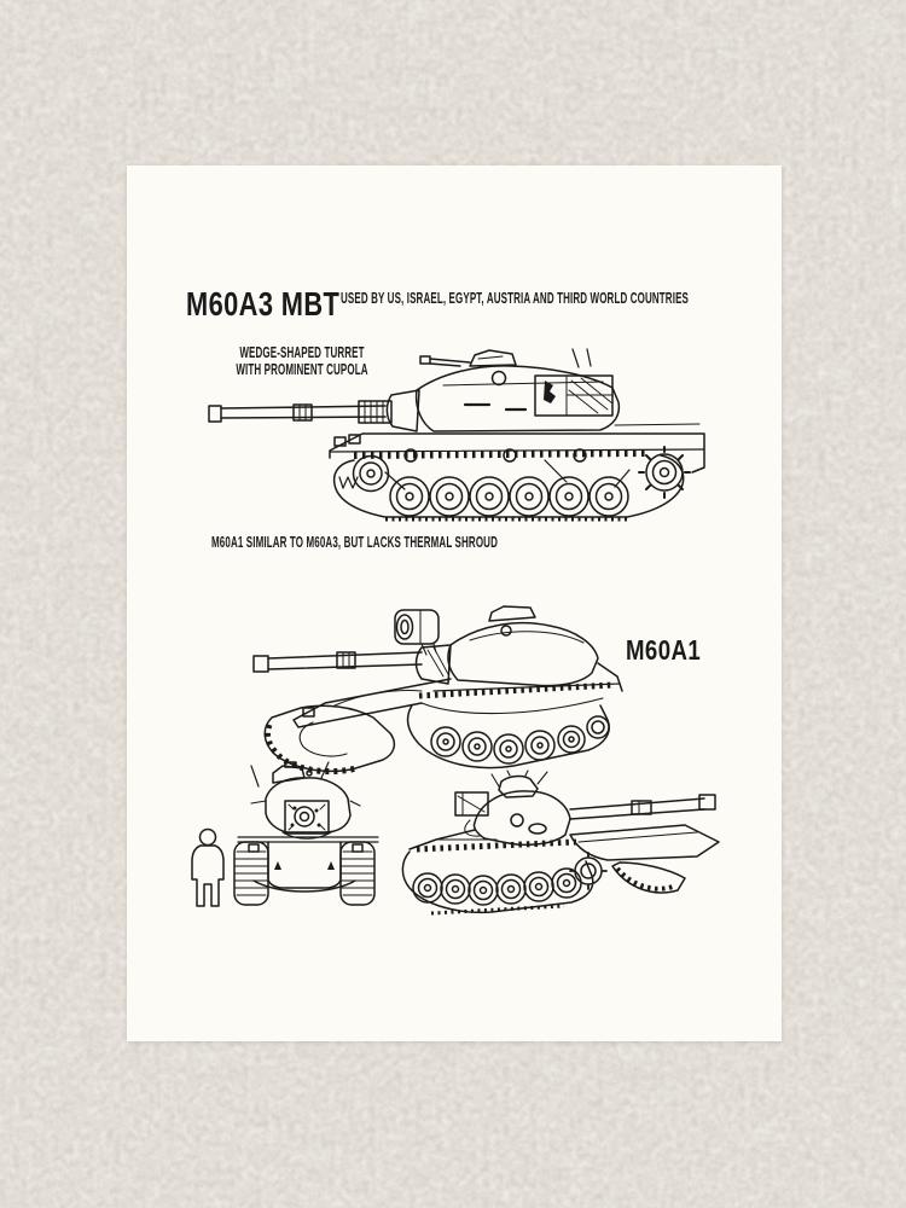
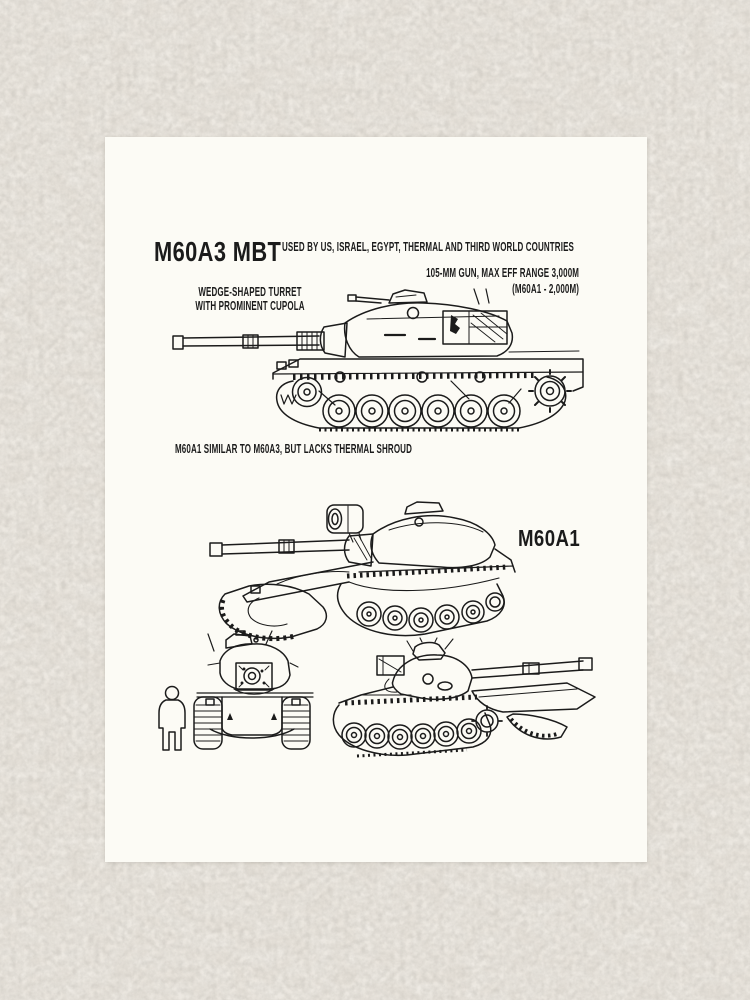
  M60A3 MBT
- USED BY US, ISRAEL, EGYPT, AUSTRIA AND THIRD WORLD COUNTRIES
+ USED BY US, ISRAEL, EGYPT, THERMAL AND THIRD WORLD COUNTRIES
+ 105-MM GUN, MAX EFF RANGE 3,000M
+ (M60A1 - 2,000M)
  WEDGE-SHAPED TURRET
  WITH PROMINENT CUPOLA
  M60A1 SIMILAR TO M60A3, BUT LACKS THERMAL SHROUD
  M60A1
